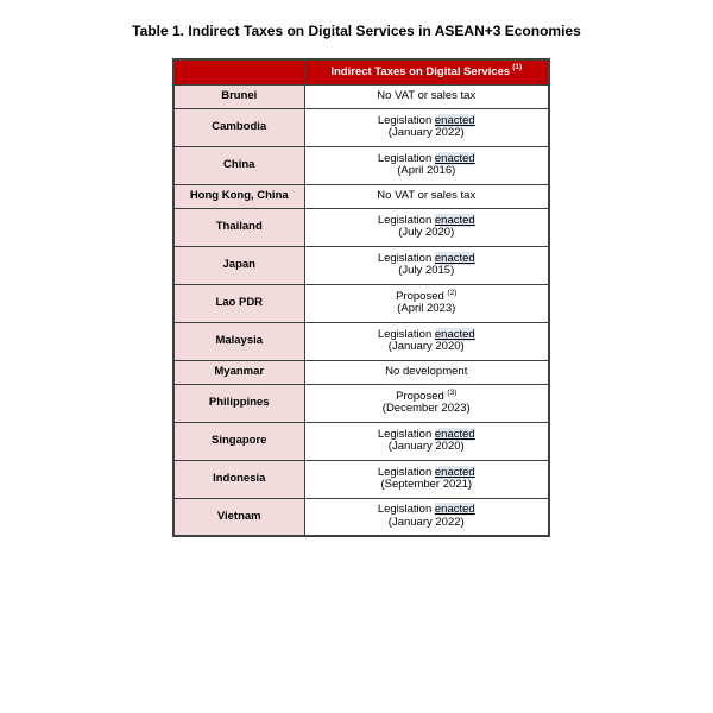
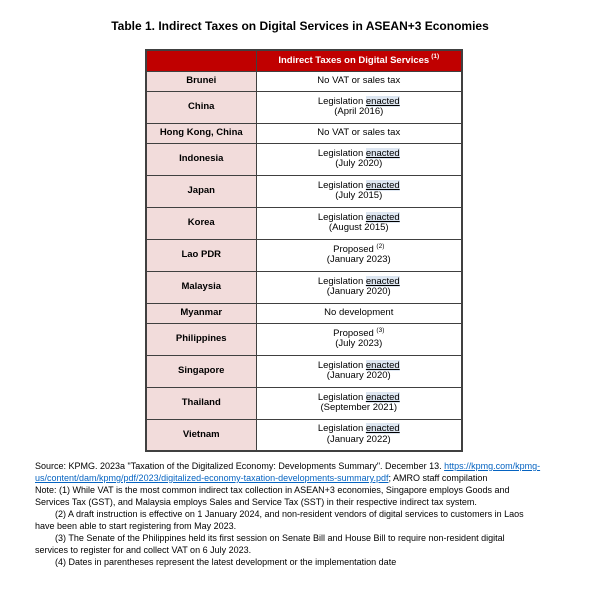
  Table 1. Indirect Taxes on Digital Services in ASEAN+3 Economies
  	Indirect Taxes on Digital Services
  Brunei	No VAT or sales tax
- Cambodia	Legislation enacted(January 2022)
  China	Legislation enacted(April 2016)
  Hong Kong, China	No VAT or sales tax
- Thailand	Legislation enacted(July 2020)
+ Indonesia	Legislation enacted(July 2020)
  Japan	Legislation enacted(July 2015)
+ Korea	Legislation enacted(August 2015)
- Lao PDR	Proposed(April 2023)
+ Lao PDR	Proposed(January 2023)
  Malaysia	Legislation enacted(January 2020)
  Myanmar	No development
- Philippines	Proposed(December 2023)
+ Philippines	Proposed(July 2023)
  Singapore	Legislation enacted(January 2020)
- Indonesia	Legislation enacted(September 2021)
+ Thailand	Legislation enacted(September 2021)
  Vietnam	Legislation enacted(January 2022)
+ Source: KPMG. 2023a "Taxation of the Digitalized Economy: Developments Summary". December 13. https://kpmg.com/kpmg-
+ us/content/dam/kpmg/pdf/2023/digitalized-economy-taxation-developments-summary.pdf; AMRO staff compilation
+ Note: (1) While VAT is the most common indirect tax collection in ASEAN+3 economies, Singapore employs Goods and
+ Services Tax (GST), and Malaysia employs Sales and Service Tax (SST) in their respective indirect tax system.
+ (2) A draft instruction is effective on 1 January 2024, and non-resident vendors of digital services to customers in Laos
+ have been able to start registering from May 2023.
+ (3) The Senate of the Philippines held its first session on Senate Bill and House Bill to require non-resident digital
+ services to register for and collect VAT on 6 July 2023.
+ (4) Dates in parentheses represent the latest development or the implementation date
